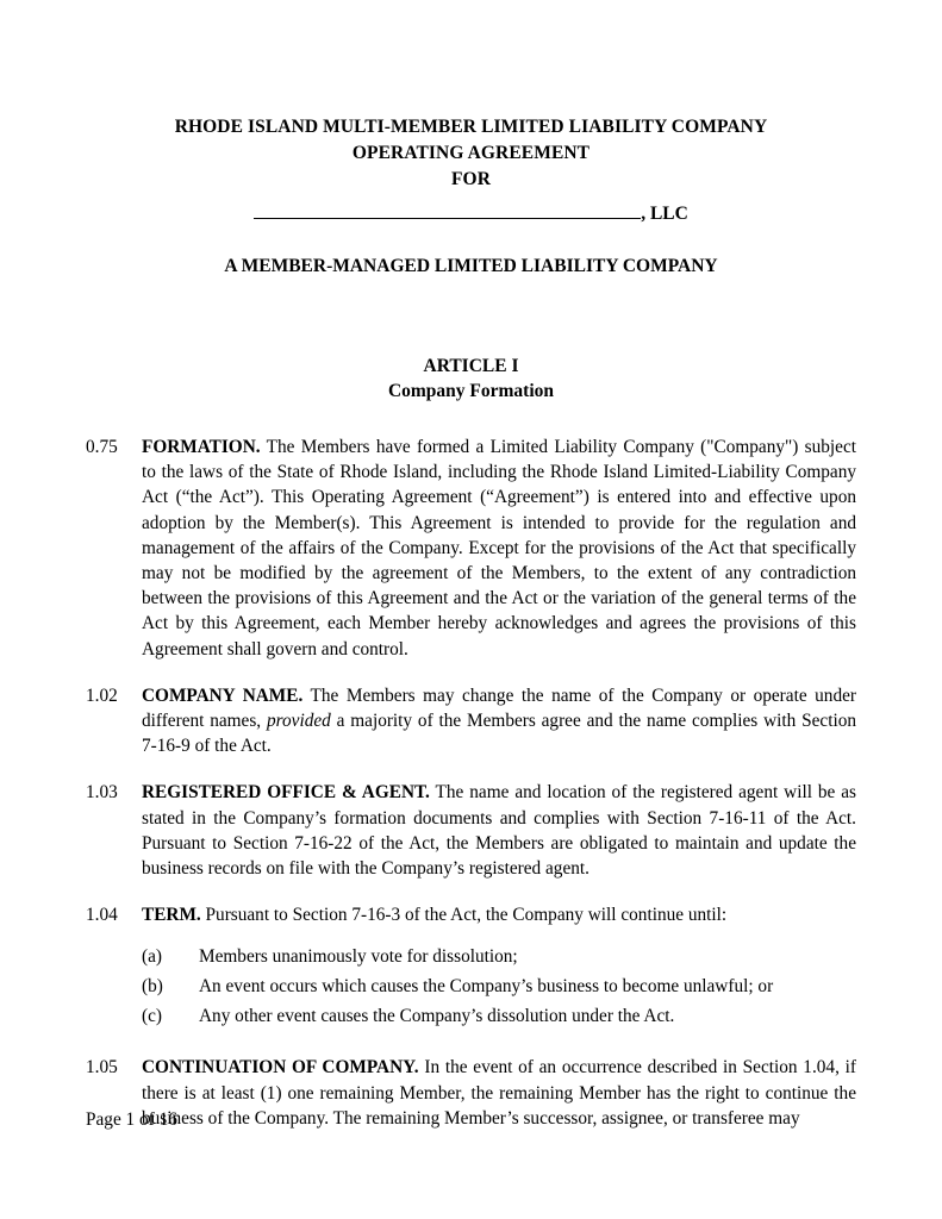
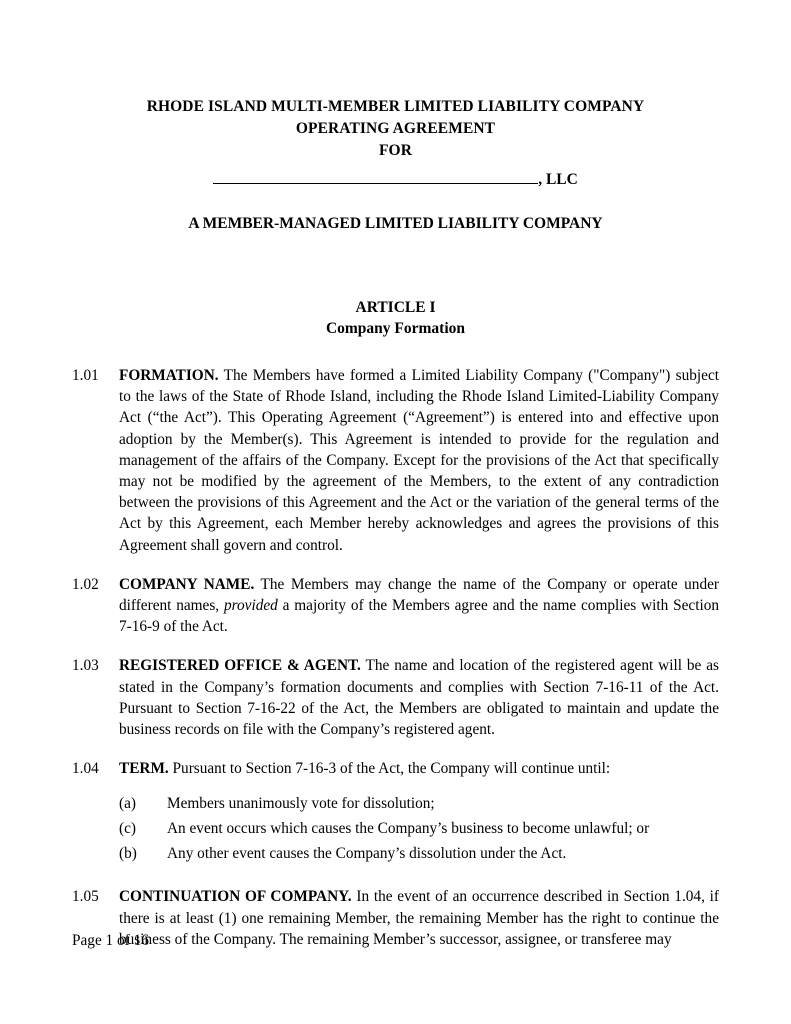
  RHODE ISLAND MULTI-MEMBER LIMITED LIABILITY COMPANY
  OPERATING AGREEMENT
  FOR
  , LLC
  A MEMBER-MANAGED LIMITED LIABILITY COMPANY
  ARTICLE I
  Company Formation
- 0.75
+ 1.01
  FORMATION. The Members have formed a Limited Liability Company ("Company") subject to the laws of the State of Rhode Island, including the Rhode Island Limited-Liability Company Act (“the Act”). This Operating Agreement (“Agreement”) is entered into and effective upon adoption by the Member(s). This Agreement is intended to provide for the regulation and management of the affairs of the Company. Except for the provisions of the Act that specifically may not be modified by the agreement of the Members, to the extent of any contradiction between the provisions of this Agreement and the Act or the variation of the general terms of the Act by this Agreement, each Member hereby acknowledges and agrees the provisions of this Agreement shall govern and control.
  1.02
  COMPANY NAME. The Members may change the name of the Company or operate under different names, provided a majority of the Members agree and the name complies with Section 7-16-9 of the Act.
  1.03
  REGISTERED OFFICE & AGENT. The name and location of the registered agent will be as stated in the Company’s formation documents and complies with Section 7-16-11 of the Act. Pursuant to Section 7-16-22 of the Act, the Members are obligated to maintain and update the business records on file with the Company’s registered agent.
  1.04
  TERM. Pursuant to Section 7-16-3 of the Act, the Company will continue until:
  (a)
  Members unanimously vote for dissolution;
- (b)
+ (c)
  An event occurs which causes the Company’s business to become unlawful; or
- (c)
+ (b)
  Any other event causes the Company’s dissolution under the Act.
  1.05
  CONTINUATION OF COMPANY. In the event of an occurrence described in Section 1.04, if there is at least (1) one remaining Member, the remaining Member has the right to continue the business of the Company. The remaining Member’s successor, assignee, or transferee may
  Page 1 of 16
